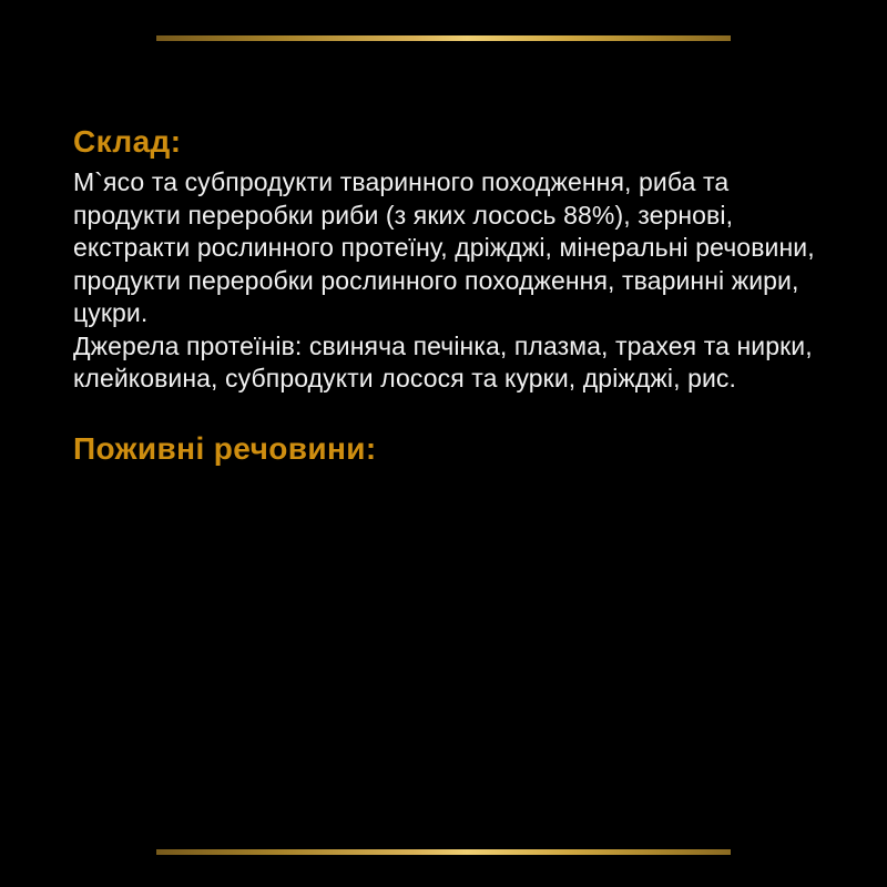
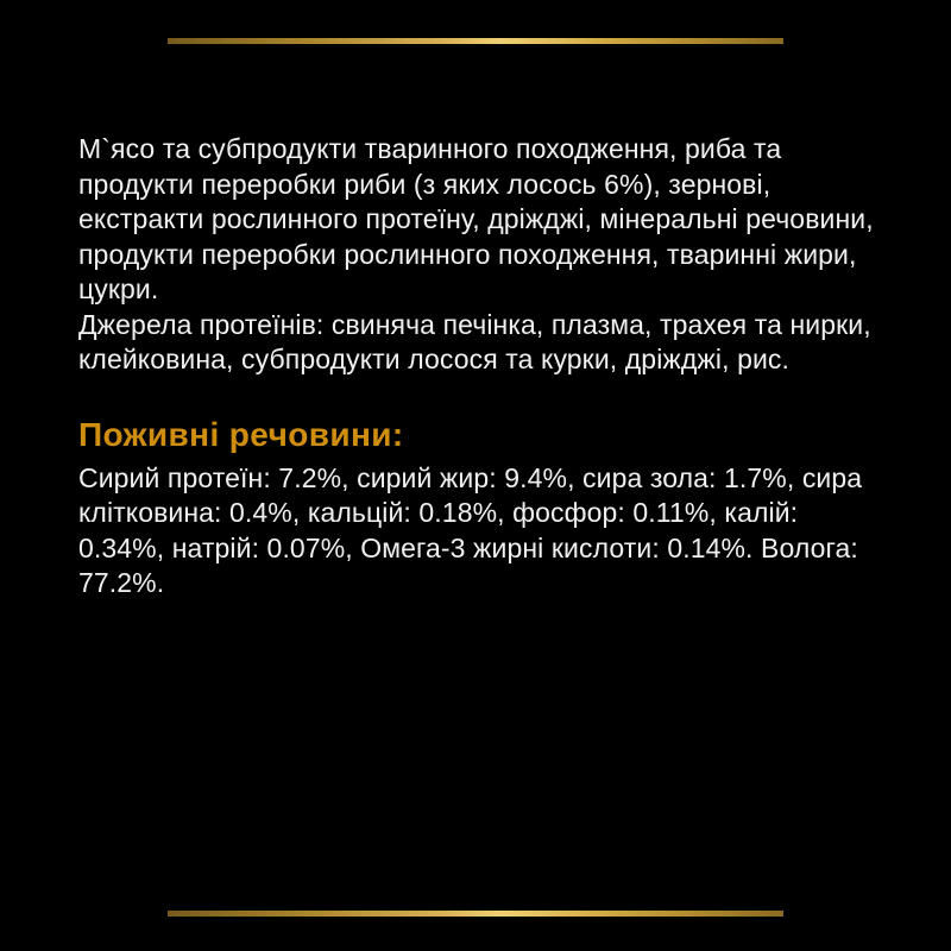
- Склад:
- М`ясо та субпродукти тваринного походження, риба та продукти переробки риби (з яких лосось 88%), зернові, екстракти рослинного протеїну, дріжджі, мінеральні речовини, продукти переробки рослинного походження, тваринні жири, цукри.
+ М`ясо та субпродукти тваринного походження, риба та продукти переробки риби (з яких лосось 6%), зернові, екстракти рослинного протеїну, дріжджі, мінеральні речовини, продукти переробки рослинного походження, тваринні жири, цукри.
  Джерела протеїнів: свиняча печінка, плазма, трахея та нирки, клейковина, субпродукти лосося та курки, дріжджі, рис.
  Поживні речовини:
+ Сирий протеїн: 7.2%, сирий жир: 9.4%, сира зола: 1.7%, сира клітковина: 0.4%, кальцій: 0.18%, фосфор: 0.11%, калій: 0.34%, натрій: 0.07%, Омега-3 жирні кислоти: 0.14%. Волога: 77.2%.
